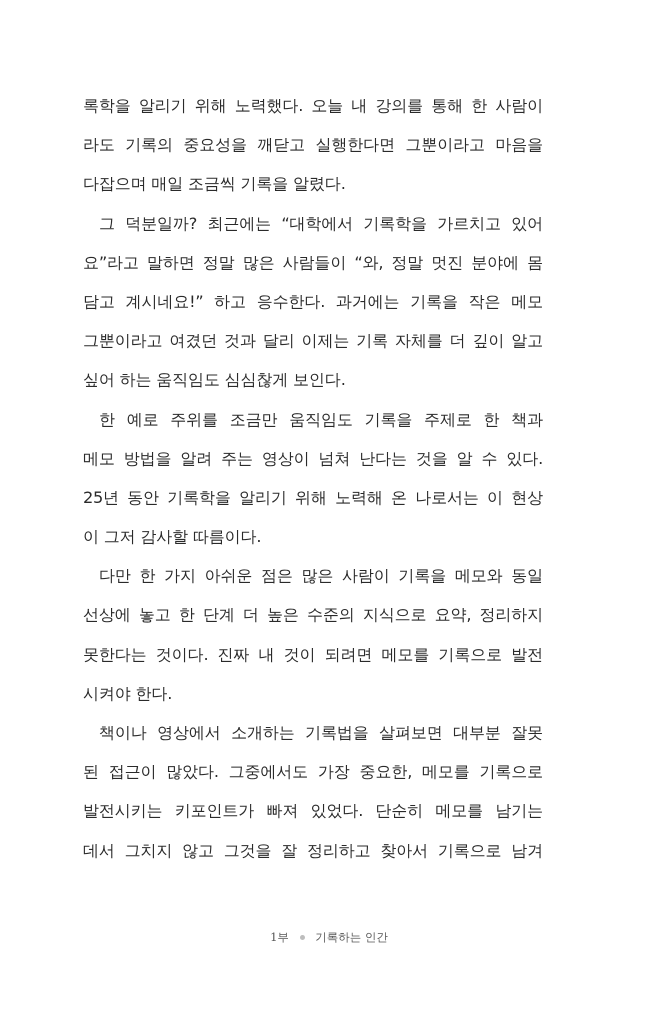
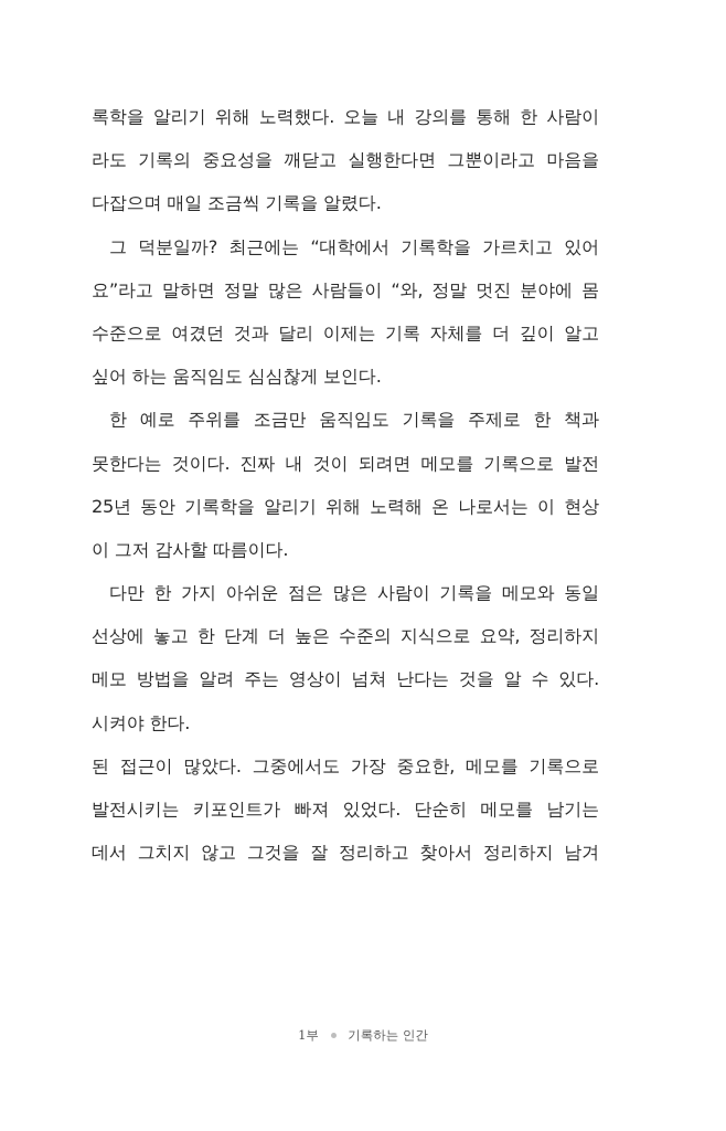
  록학을 알리기 위해 노력했다. 오늘 내 강의를 통해 한 사람이
  라도 기록의 중요성을 깨닫고 실행한다면 그뿐이라고 마음을
  다잡으며 매일 조금씩 기록을 알렸다.
  그 덕분일까? 최근에는 “대학에서 기록학을 가르치고 있어
  요”라고 말하면 정말 많은 사람들이 “와, 정말 멋진 분야에 몸
- 담고 계시네요!” 하고 응수한다. 과거에는 기록을 작은 메모
- 그뿐이라고 여겼던 것과 달리 이제는 기록 자체를 더 깊이 알고
+ 수준으로 여겼던 것과 달리 이제는 기록 자체를 더 깊이 알고
  싶어 하는 움직임도 심심찮게 보인다.
  한 예로 주위를 조금만 움직임도 기록을 주제로 한 책과
- 메모 방법을 알려 주는 영상이 넘쳐 난다는 것을 알 수 있다.
+ 못한다는 것이다. 진짜 내 것이 되려면 메모를 기록으로 발전
  25년 동안 기록학을 알리기 위해 노력해 온 나로서는 이 현상
  이 그저 감사할 따름이다.
  다만 한 가지 아쉬운 점은 많은 사람이 기록을 메모와 동일
  선상에 놓고 한 단계 더 높은 수준의 지식으로 요약, 정리하지
- 못한다는 것이다. 진짜 내 것이 되려면 메모를 기록으로 발전
+ 메모 방법을 알려 주는 영상이 넘쳐 난다는 것을 알 수 있다.
  시켜야 한다.
- 책이나 영상에서 소개하는 기록법을 살펴보면 대부분 잘못
  된 접근이 많았다. 그중에서도 가장 중요한, 메모를 기록으로
  발전시키는 키포인트가 빠져 있었다. 단순히 메모를 남기는
- 데서 그치지 않고 그것을 잘 정리하고 찾아서 기록으로 남겨
+ 데서 그치지 않고 그것을 잘 정리하고 찾아서 정리하지 남겨
  1부 기록하는 인간
